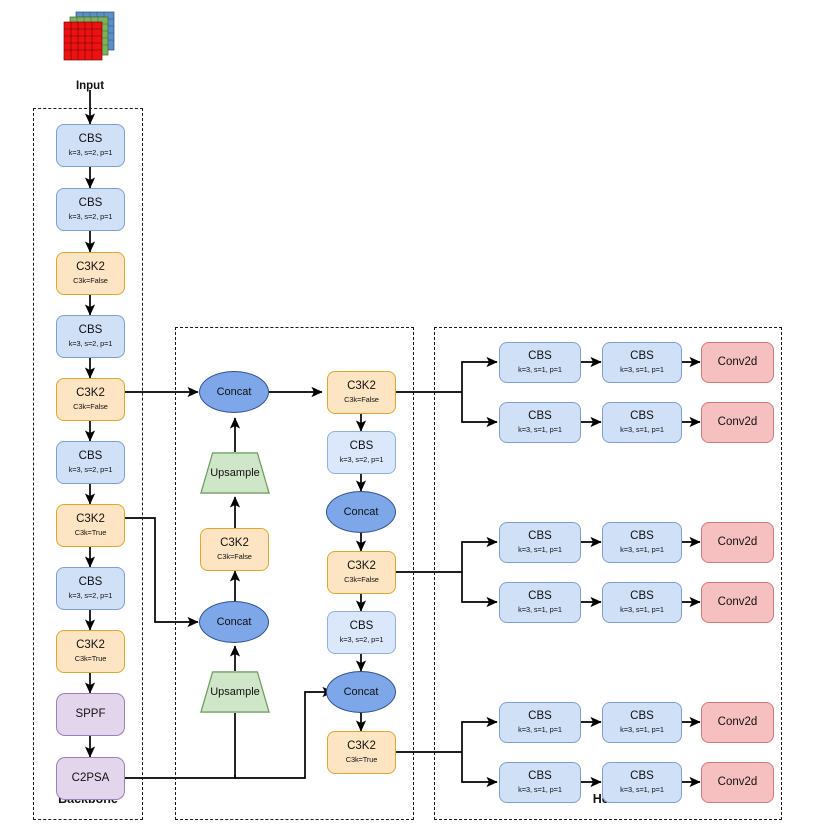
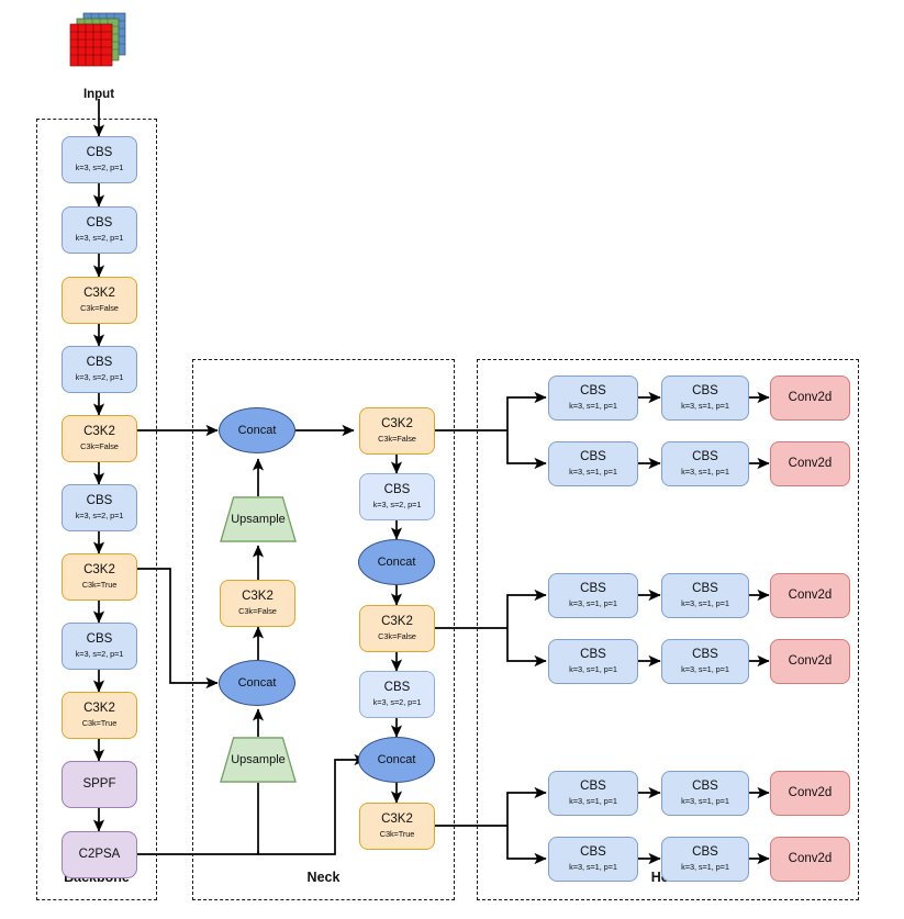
  Input
+ Neck
  CBS
  k=3, s=2, p=1
  CBS
  k=3, s=2, p=1
  C3K2
  C3k=False
  CBS
  k=3, s=2, p=1
  C3K2
  C3k=False
  CBS
  k=3, s=2, p=1
  C3K2
  C3k=True
  CBS
  k=3, s=2, p=1
  C3K2
  C3k=True
  SPPF
  C2PSA
  Concat
  Upsample
  C3K2
  C3k=False
  Concat
  Upsample
  C3K2
  C3k=False
  CBS
  k=3, s=2, p=1
  Concat
  C3K2
  C3k=False
  CBS
  k=3, s=2, p=1
  Concat
  C3K2
  C3k=True
  CBS
  k=3, s=1, p=1
  CBS
  k=3, s=1, p=1
  Conv2d
  CBS
  k=3, s=1, p=1
  CBS
  k=3, s=1, p=1
  Conv2d
  CBS
  k=3, s=1, p=1
  CBS
  k=3, s=1, p=1
  Conv2d
  CBS
  k=3, s=1, p=1
  CBS
  k=3, s=1, p=1
  Conv2d
  CBS
  k=3, s=1, p=1
  CBS
  k=3, s=1, p=1
  Conv2d
  CBS
  k=3, s=1, p=1
  CBS
  k=3, s=1, p=1
  Conv2d
